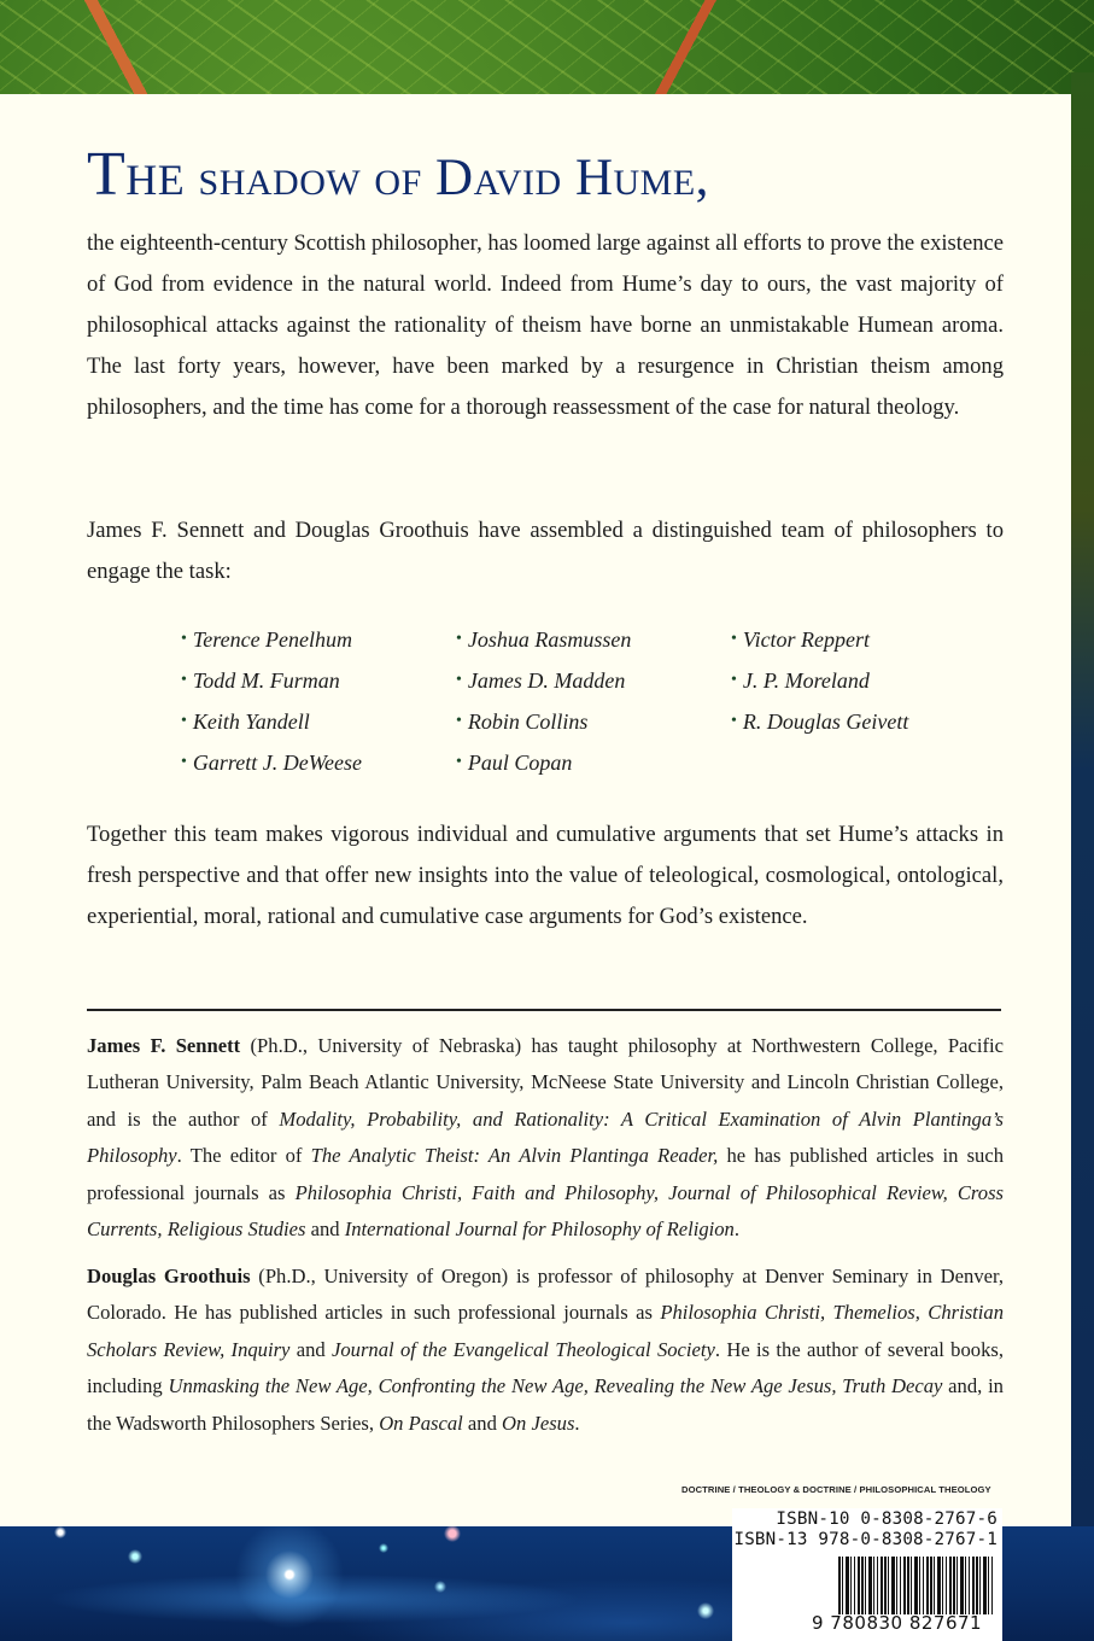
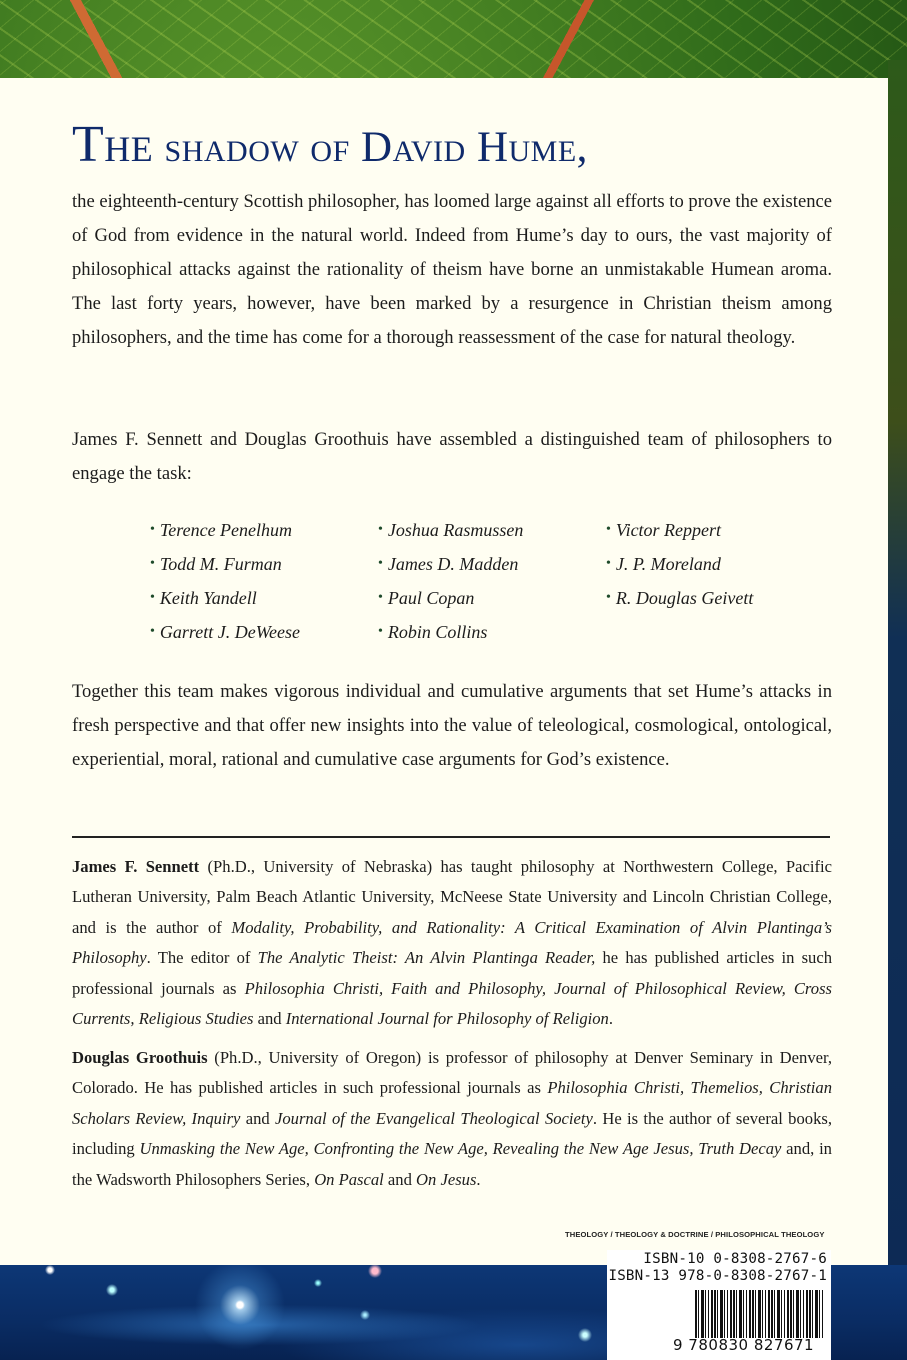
  The shadow of David Hume,
  the eighteenth-century Scottish philosopher, has loomed large against all efforts to prove the existence of God from evidence in the natural world. Indeed from Hume’s day to ours, the vast majority of philosophical attacks against the rationality of theism have borne an unmistakable Humean aroma. The last forty years, however, have been marked by a resurgence in Christian theism among philosophers, and the time has come for a thorough reassessment of the case for natural theology.
  James F. Sennett and Douglas Groothuis have assembled a distinguished team of philosophers to engage the task:
  •
  Terence Penelhum
  •
  Joshua Rasmussen
  •
  Victor Reppert
  •
  Todd M. Furman
  •
  James D. Madden
  •
  J. P. Moreland
  •
  Keith Yandell
  •
- Robin Collins
+ Paul Copan
  •
  R. Douglas Geivett
  •
  Garrett J. DeWeese
  •
- Paul Copan
+ Robin Collins
  Together this team makes vigorous individual and cumulative arguments that set Hume’s attacks in fresh perspective and that offer new insights into the value of teleological, cosmological, ontological, experiential, moral, rational and cumulative case arguments for God’s existence.
  James F. Sennett (Ph.D., University of Nebraska) has taught philosophy at Northwestern College, Pacific Lutheran University, Palm Beach Atlantic University, McNeese State University and Lincoln Christian College, and is the author of Modality, Probability, and Rationality: A Critical Examination of Alvin Plantinga’s Philosophy. The editor of The Analytic Theist: An Alvin Plantinga Reader, he has published articles in such professional journals as Philosophia Christi, Faith and Philosophy, Journal of Philosophical Review, Cross Currents, Religious Studies and International Journal for Philosophy of Religion.
  Douglas Groothuis (Ph.D., University of Oregon) is professor of philosophy at Denver Seminary in Denver, Colorado. He has published articles in such professional journals as Philosophia Christi, Themelios, Christian Scholars Review, Inquiry and Journal of the Evangelical Theological Society. He is the author of several books, including Unmasking the New Age, Confronting the New Age, Revealing the New Age Jesus, Truth Decay and, in the Wadsworth Philosophers Series, On Pascal and On Jesus.
- DOCTRINE / THEOLOGY & DOCTRINE / PHILOSOPHICAL THEOLOGY
+ THEOLOGY / THEOLOGY & DOCTRINE / PHILOSOPHICAL THEOLOGY
  ISBN-10 0-8308-2767-6
  ISBN-13 978-0-8308-2767-1
  9 780830 827671
